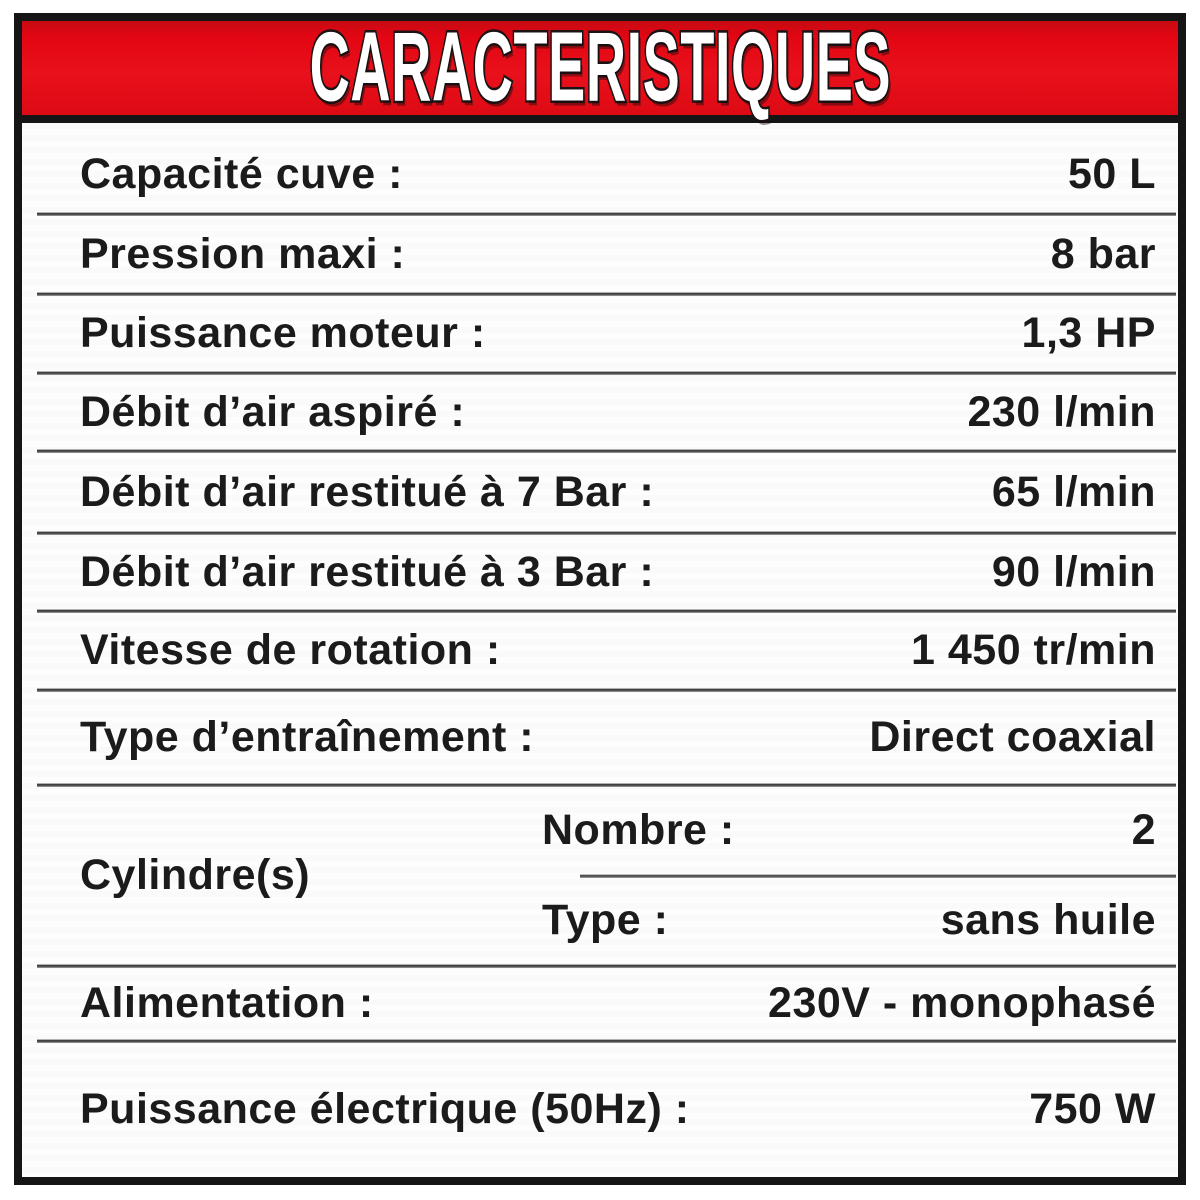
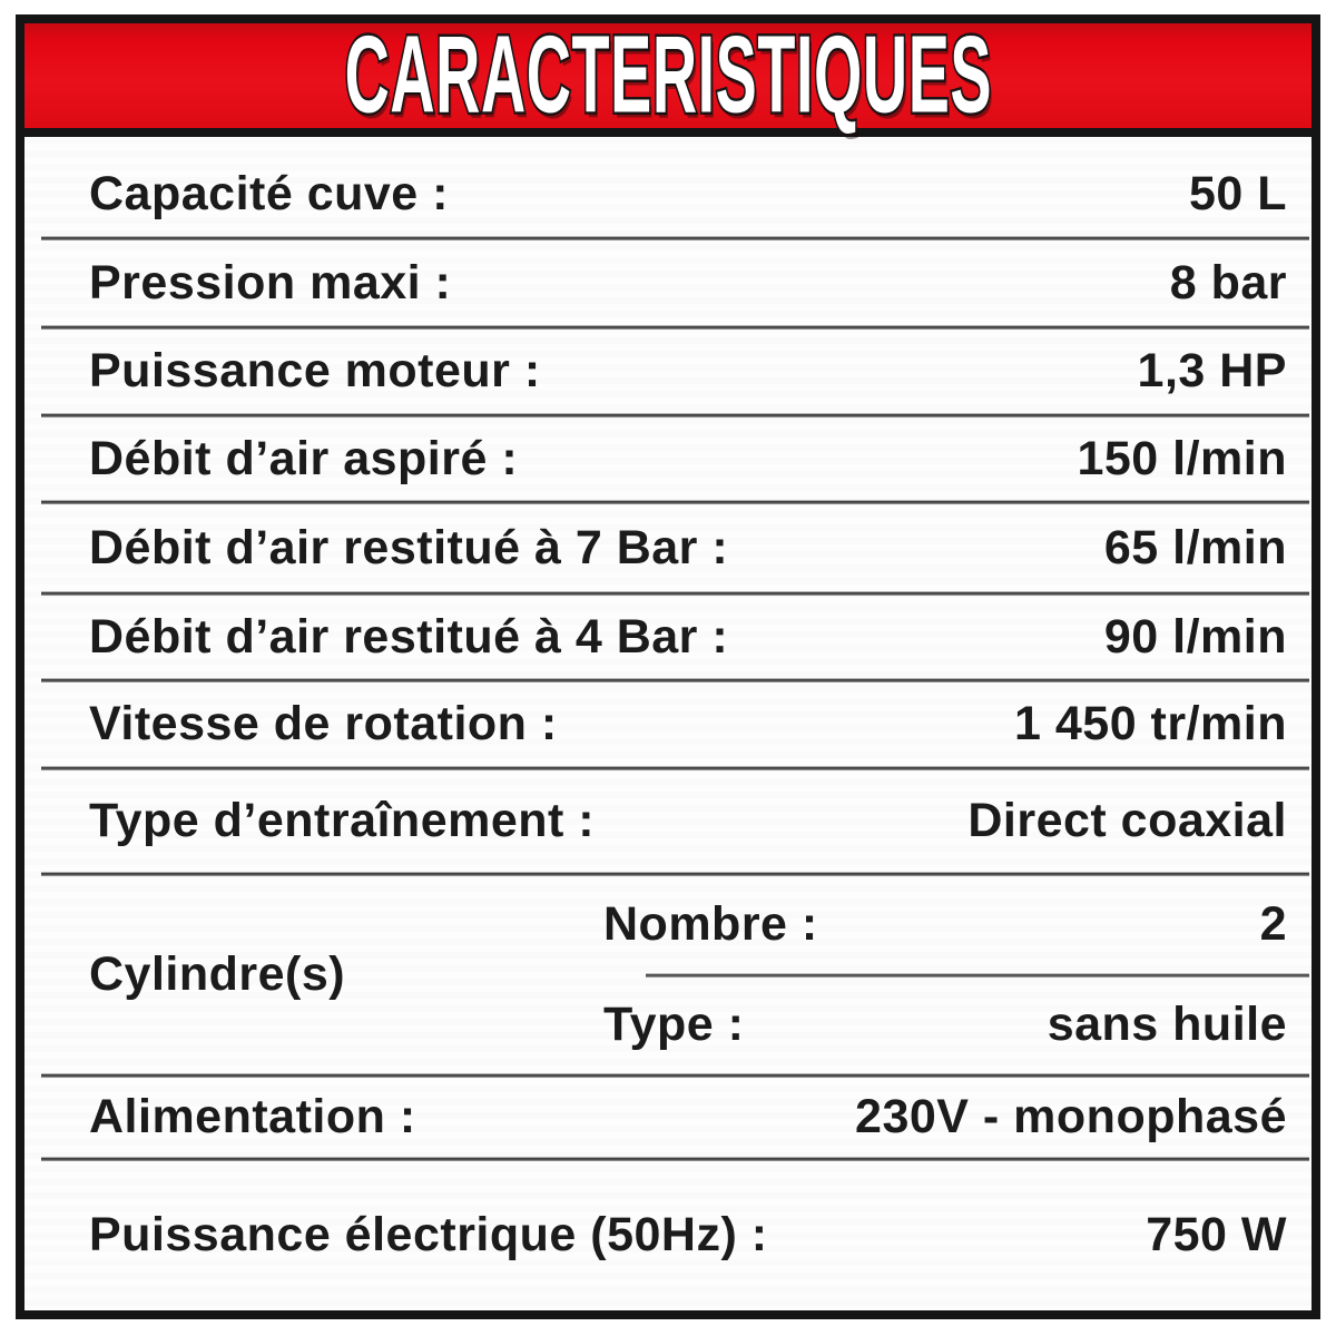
  CARACTERISTIQUES
  Capacité cuve :
  50 L
  Pression maxi :
  8 bar
  Puissance moteur :
  1,3 HP
  Débit d’air aspiré :
- 230 l/min
+ 150 l/min
  Débit d’air restitué à 7 Bar :
  65 l/min
- Débit d’air restitué à 3 Bar :
+ Débit d’air restitué à 4 Bar :
  90 l/min
  Vitesse de rotation :
  1 450 tr/min
  Type d’entraînement :
  Direct coaxial
  Cylindre(s)
  Nombre :
  2
  Type :
  sans huile
  Alimentation :
  230V - monophasé
  Puissance électrique (50Hz) :
  750 W
